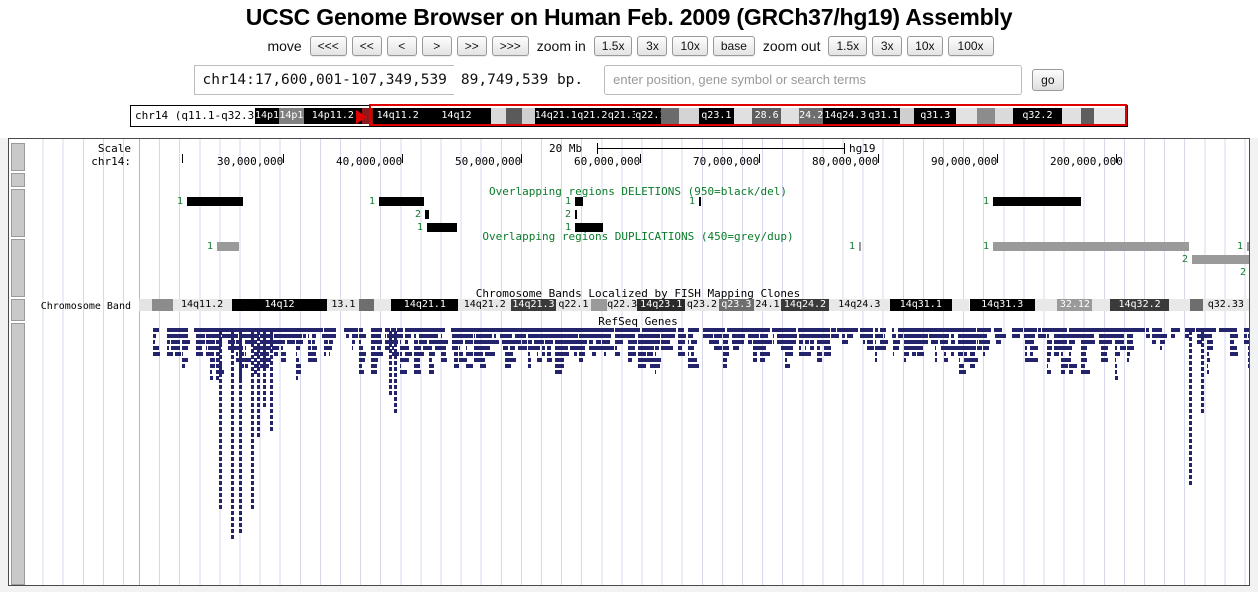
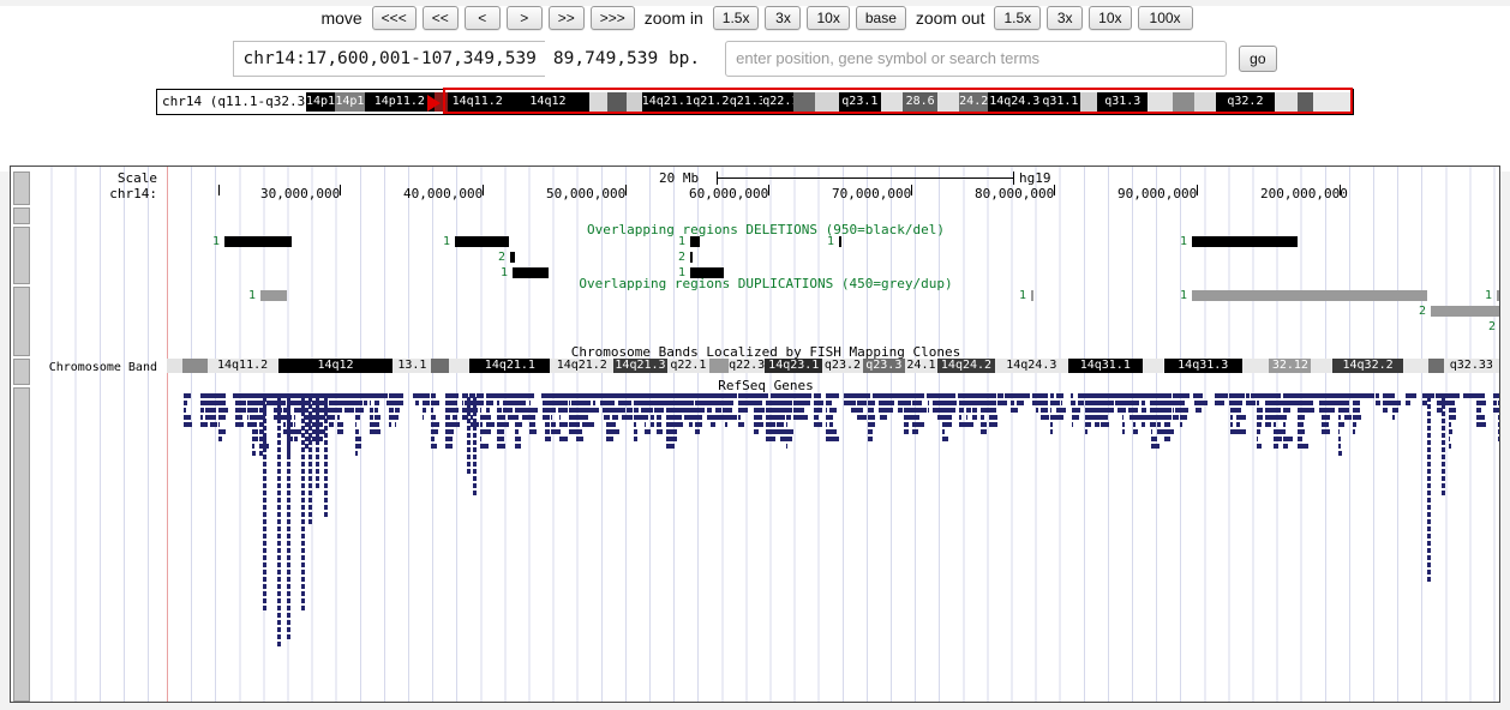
- UCSC Genome Browser on Human Feb. 2009 (GRCh37/hg19) Assembly
  move
  <<<
  <<
  <
  >
  >>
  >>>
  zoom in
  1.5x
  3x
  10x
  base
  zoom out
  1.5x
  3x
  10x
  100x
  chr14:17,600,001-107,349,539
  89,749,539 bp.
  enter position, gene symbol or search terms
  go
  chr14 (q11.1-q32.3
  14p1
  14p1
  14p11.2
  14q11.2
  14q12
  14q21.1
  q21.2
  q21.
  q22.
  q23.1
  28.6
  24.2
  14q24.3
  q31.1
  q31.3
  q32.2
  Scale
  chr14:
  20 Mb
  hg19
  30,000,000
  40,000,000
  50,000,000
  60,000,000
  70,000,000
  80,000,000
  90,000,000
  200,000,000
  Overlapping regions DELETIONS (950=black/del)
  1
  1
  2
  1
  1
  2
  1
  1
  1
  Overlapping regions DUPLICATIONS (450=grey/dup)
  1
  1
  1
  2
  1
  2
  Chromosome Bands Localized by FISH Mapping Clones
  Chromosome Band
  14q11.2
  14q12
  13.1
  14q21.1
  14q21.2
  14q21.3
  q22.1
  q22.3
  14q23.1
  q23.2
  q23.3
  24.1
  14q24.2
  14q24.3
  14q31.1
  14q31.3
  32.12
  14q32.2
  q32.33
  RefSeq Genes
